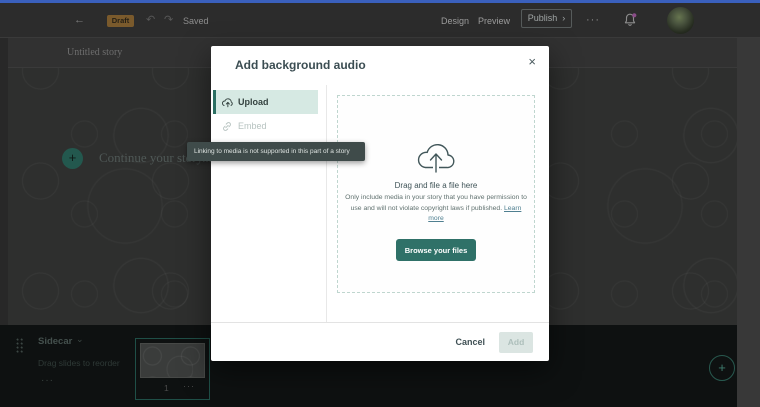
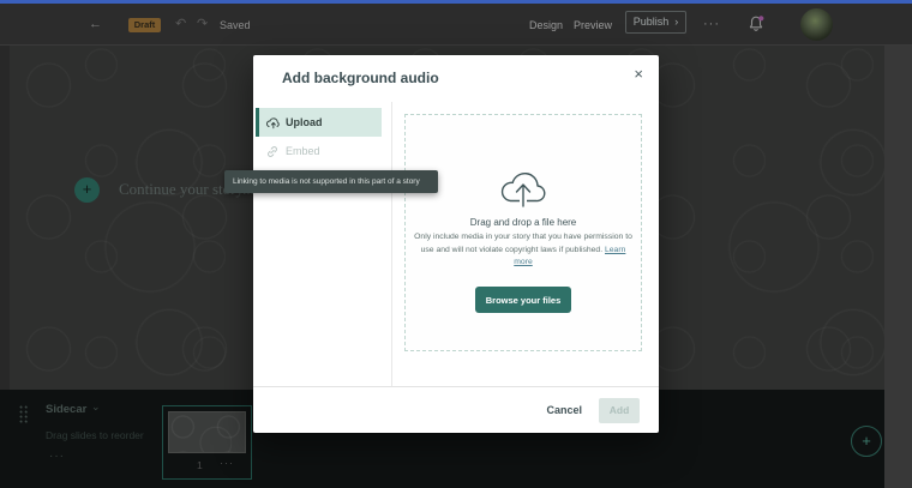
  ←
  Draft
  ↶
  ↷
  Saved
  Design
  Preview
  Publish ›
  ···
- Untitled story
  +
  Continue your st
  Sidecar
  ⌄
  Drag slides to reorder
  ···
  1
  ···
  +
  Add background audio
  ×
  Upload
  Embed
- Drag and file a file here
+ Drag and drop a file here
  Browse your files
  Cancel
  Add
